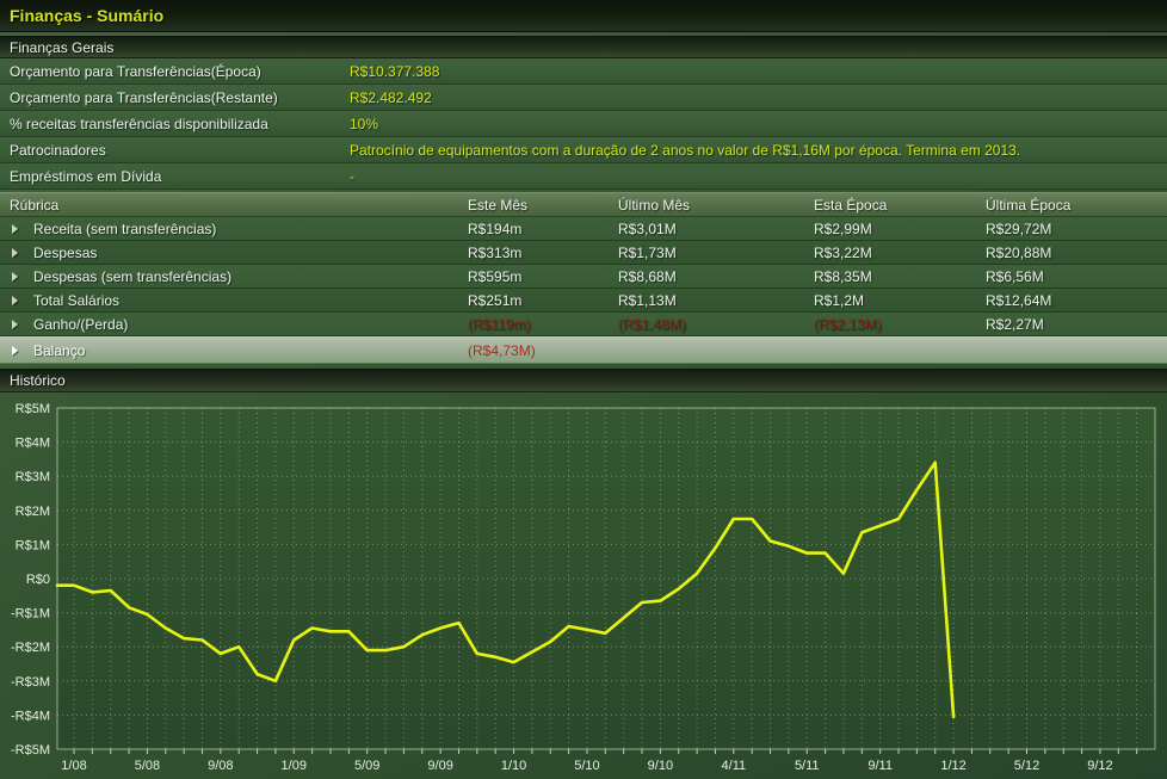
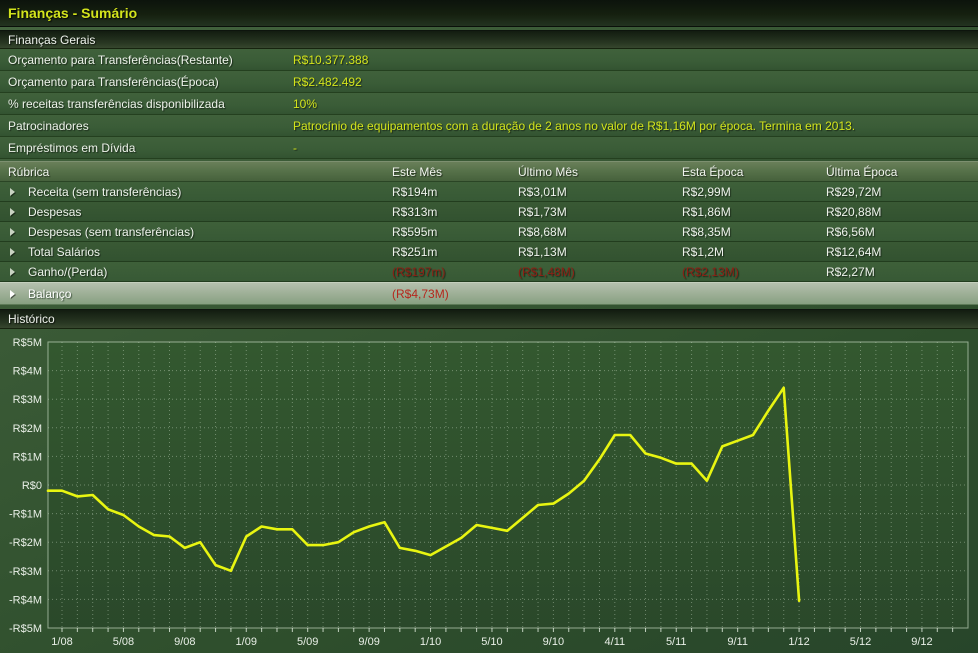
  Finanças - Sumário
  Finanças Gerais
- Orçamento para Transferências(Época)
+ Orçamento para Transferências(Restante)
  R$10.377.388
- Orçamento para Transferências(Restante)
+ Orçamento para Transferências(Época)
  R$2.482.492
  % receitas transferências disponibilizada
  10%
  Patrocinadores
  Patrocínio de equipamentos com a duração de 2 anos no valor de R$1,16M por época. Termina em 2013.
  Empréstimos em Dívida
  -
  Rúbrica
  Este Mês
  Último Mês
  Esta Época
  Última Época
  Receita (sem transferências)
  R$194m
  R$3,01M
  R$2,99M
  R$29,72M
  Despesas
  R$313m
  R$1,73M
- R$3,22M
+ R$1,86M
  R$20,88M
  Despesas (sem transferências)
  R$595m
  R$8,68M
  R$8,35M
  R$6,56M
  Total Salários
  R$251m
  R$1,13M
  R$1,2M
  R$12,64M
  Ganho/(Perda)
- (R$119m)
+ (R$197m)
  (R$1,48M)
  (R$2,13M)
  R$2,27M
  Balanço
  (R$4,73M)
  Histórico
  R$5M
  R$4M
  R$3M
  R$2M
  R$1M
  R$0
  -R$1M
  -R$2M
  -R$3M
  -R$4M
  -R$5M
  1/08
  5/08
  9/08
  1/09
  5/09
  9/09
  1/10
  5/10
  9/10
  4/11
  5/11
  9/11
  1/12
  5/12
  9/12
